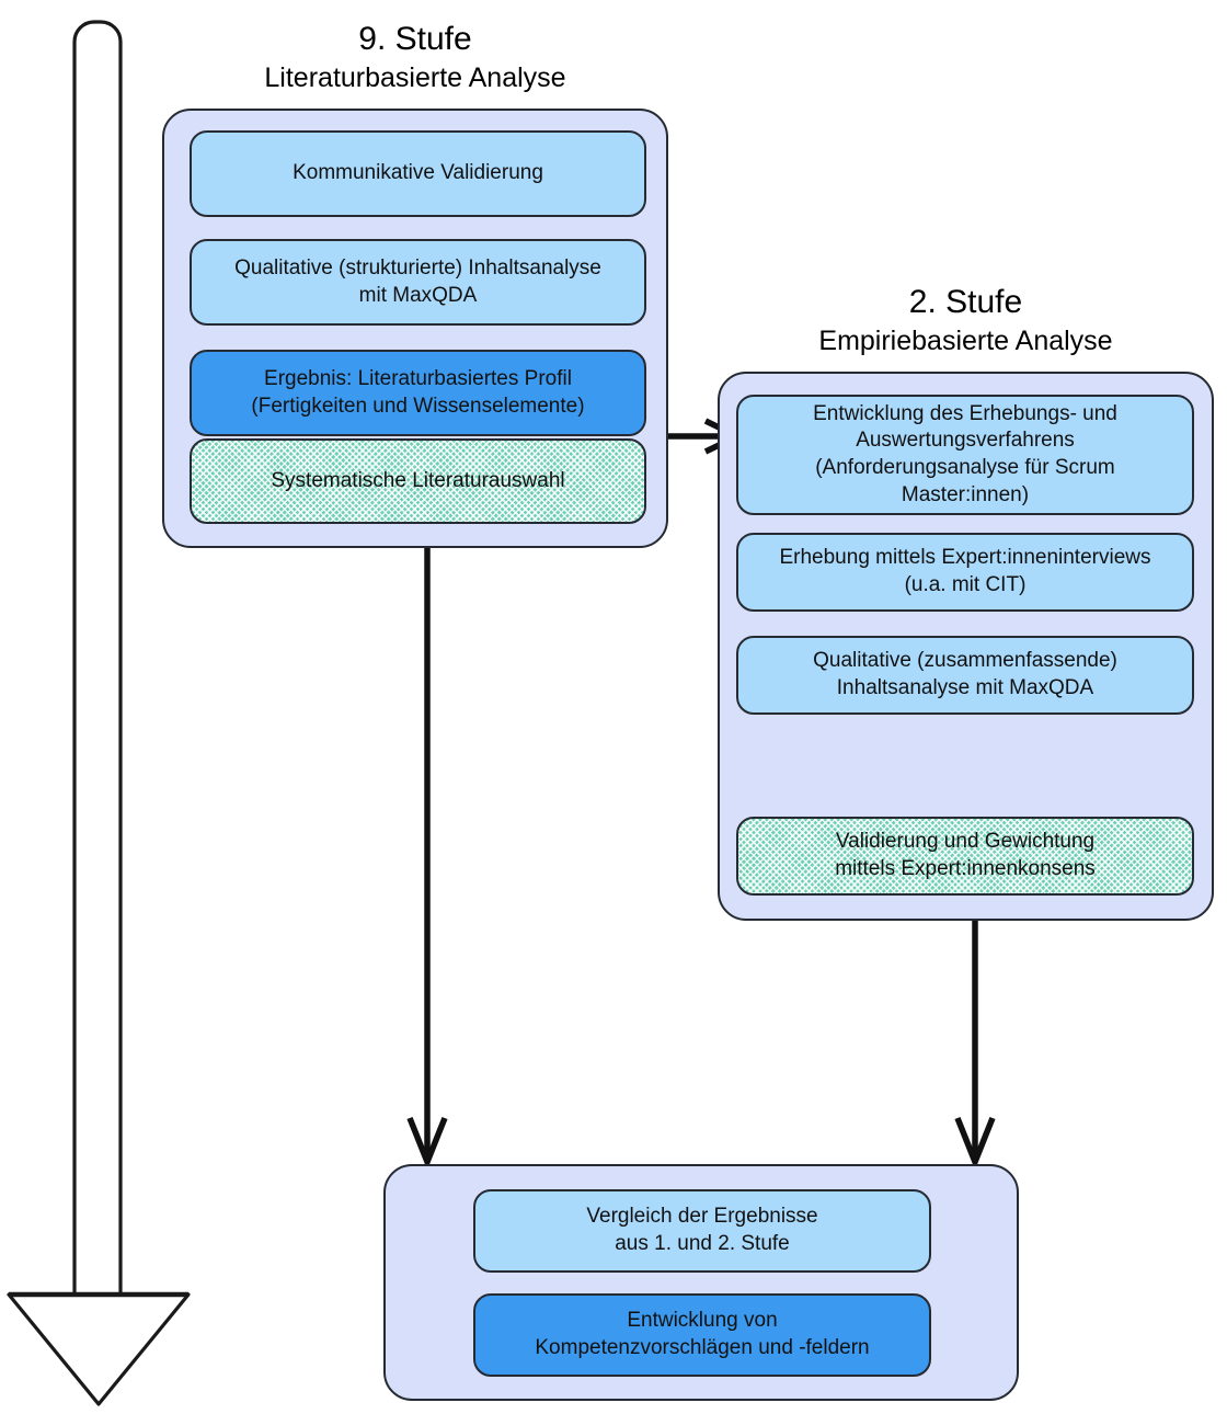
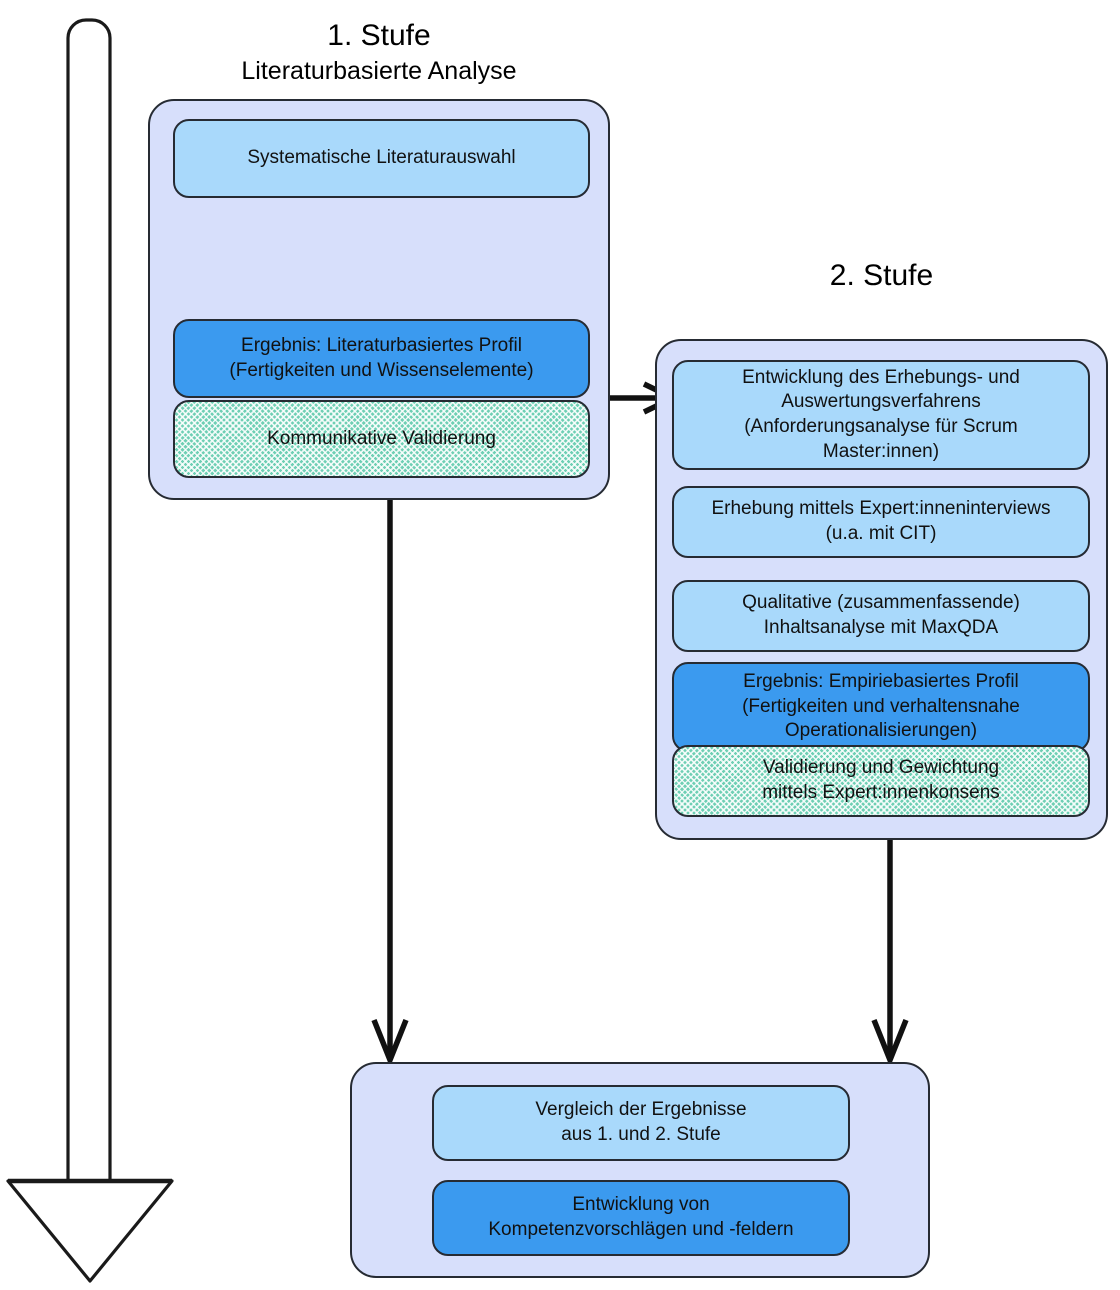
- 9. Stufe
+ 1. Stufe
  Literaturbasierte Analyse
- Kommunikative Validierung
+ Systematische Literaturauswahl
- Qualitative (strukturierte) Inhaltsanalyse
- mit MaxQDA
  Ergebnis: Literaturbasiertes Profil
  (Fertigkeiten und Wissenselemente)
- Systematische Literaturauswahl
+ Kommunikative Validierung
  2. Stufe
- Empiriebasierte Analyse
  Entwicklung des Erhebungs- und
  Auswertungsverfahrens
  (Anforderungsanalyse für Scrum
  Master:innen)
  Erhebung mittels Expert:inneninterviews
  (u.a. mit CIT)
  Qualitative (zusammenfassende)
  Inhaltsanalyse mit MaxQDA
+ Ergebnis: Empiriebasiertes Profil
+ (Fertigkeiten und verhaltensnahe
+ Operationalisierungen)
  Validierung und Gewichtung
  mittels Expert:innenkonsens
  Vergleich der Ergebnisse
  aus 1. und 2. Stufe
  Entwicklung von
  Kompetenzvorschlägen und -feldern
